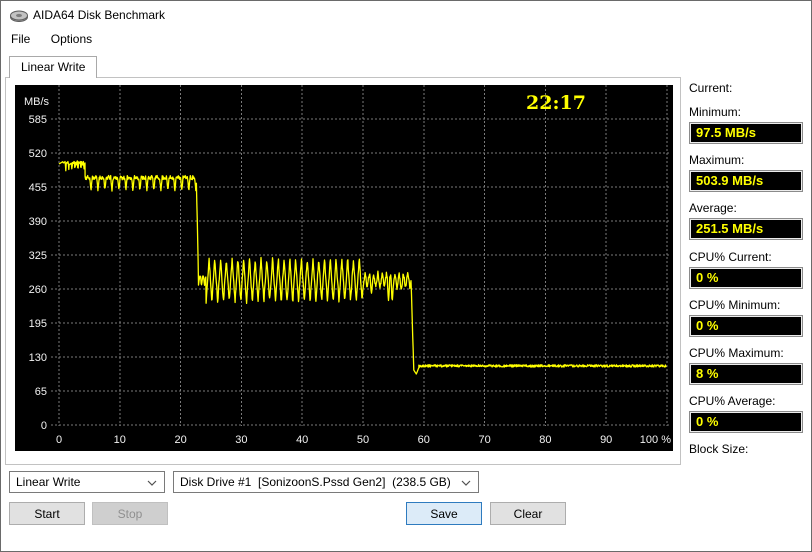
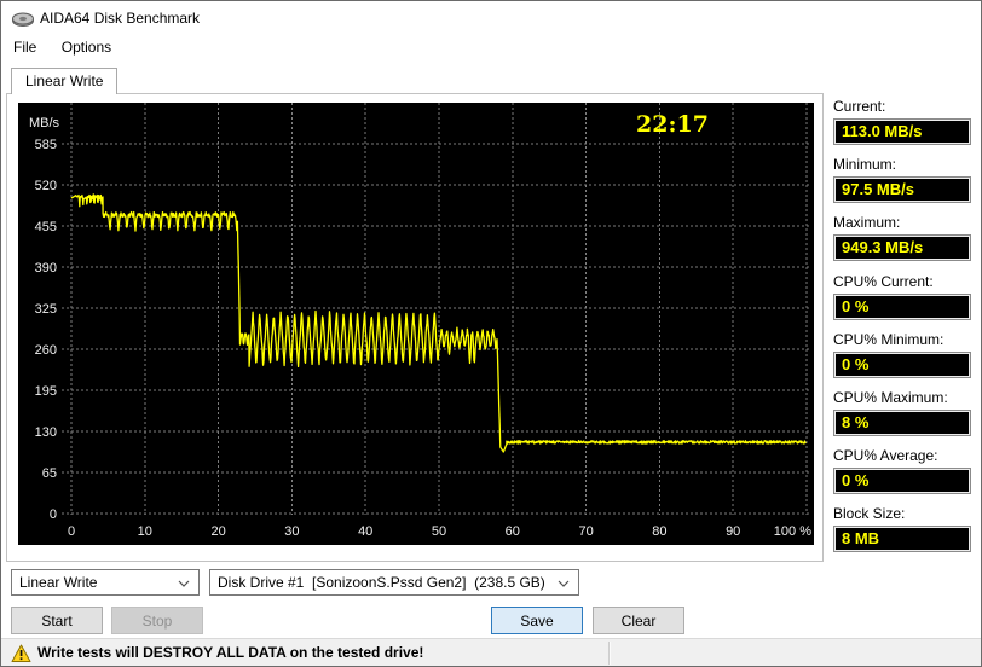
  AIDA64 Disk Benchmark
  File Options
  Linear Write
  585
  520
  455
  390
  325
  260
  195
  130
  65
  0
  MB/s
  0
  10
  20
  30
  40
  50
  60
  70
  80
  90
  100 %
  22:17
  Current:
+ 113.0 MB/s
  Minimum:
  97.5 MB/s
  Maximum:
- 503.9 MB/s
+ 949.3 MB/s
- Average:
- 251.5 MB/s
  CPU% Current:
  0 %
  CPU% Minimum:
  0 %
  CPU% Maximum:
  8 %
  CPU% Average:
  0 %
  Block Size:
+ 8 MB
  Linear Write
  Disk Drive #1 [SonizoonS.Pssd Gen2] (238.5 GB)
  Start
  Stop
  Save
  Clear
+ Write tests will DESTROY ALL DATA on the tested drive!
